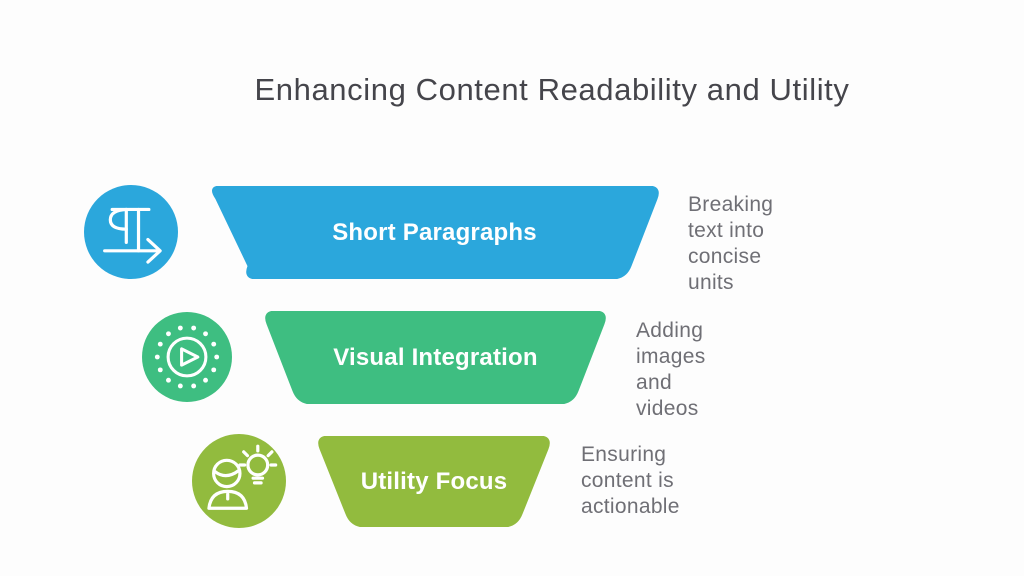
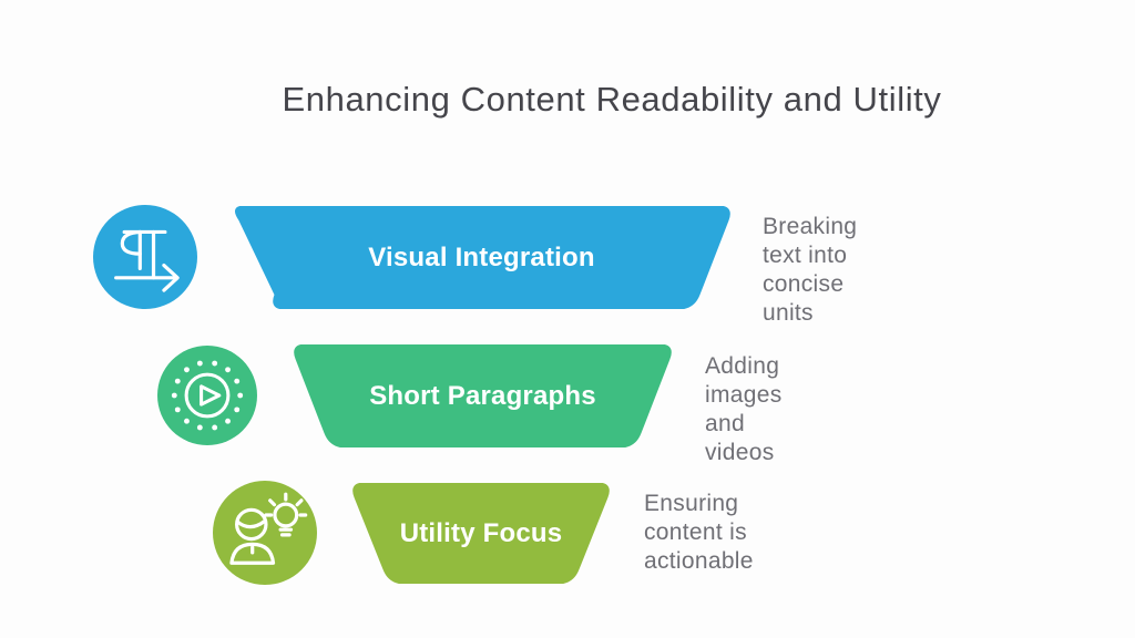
  Enhancing Content Readability and Utility
- Short Paragraphs
+ Visual Integration
  Breaking text into
  concise units
- Visual Integration
+ Short Paragraphs
  Adding images and
  videos
  Utility Focus
  Ensuring content is
  actionable
